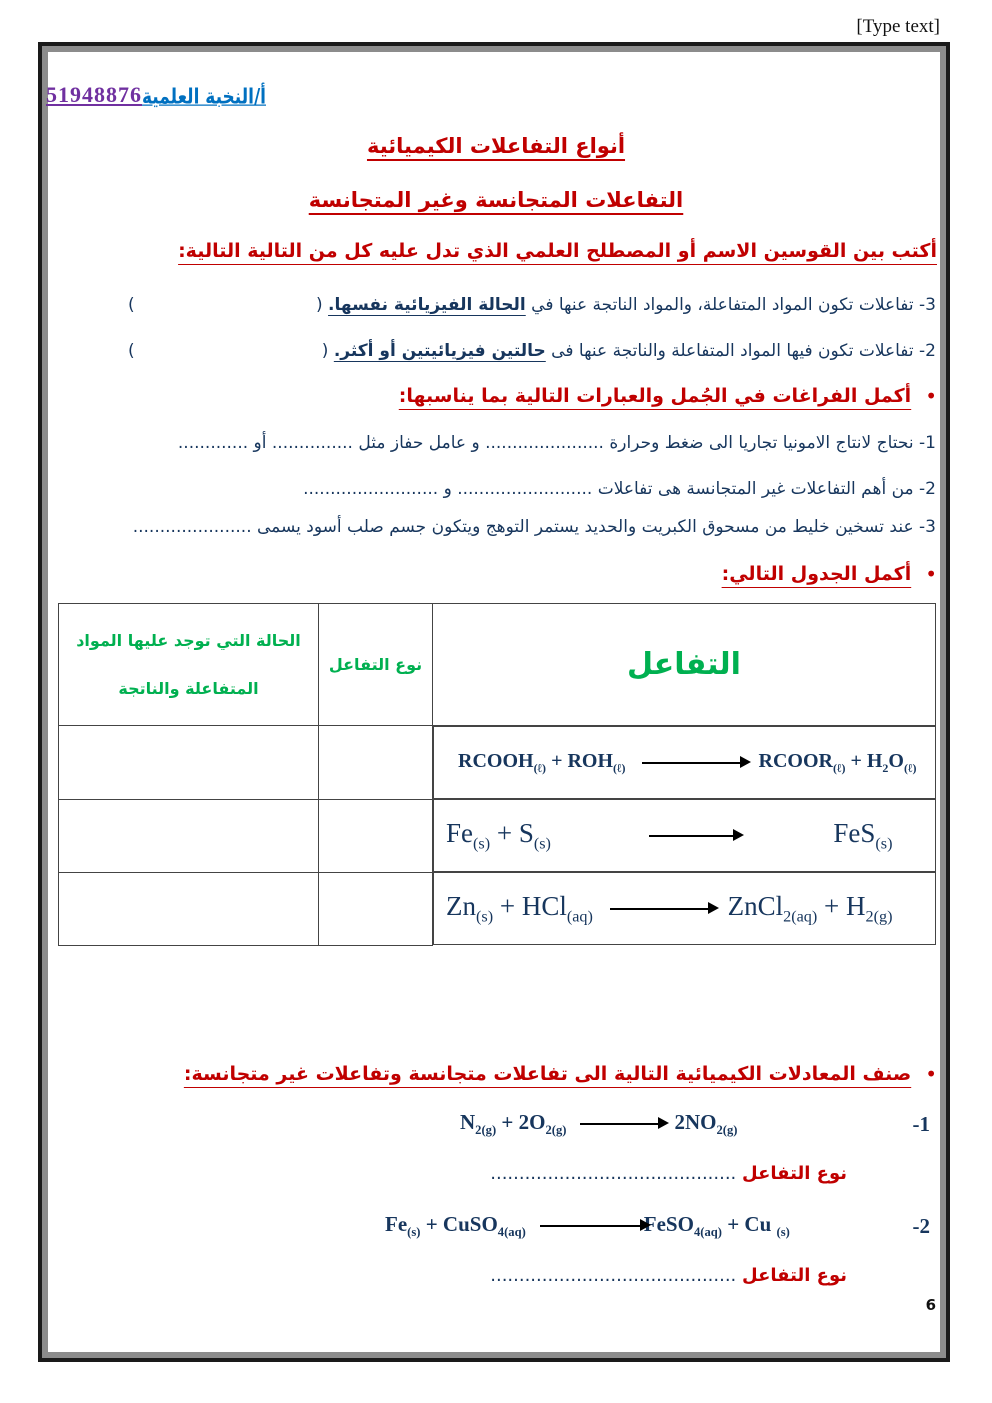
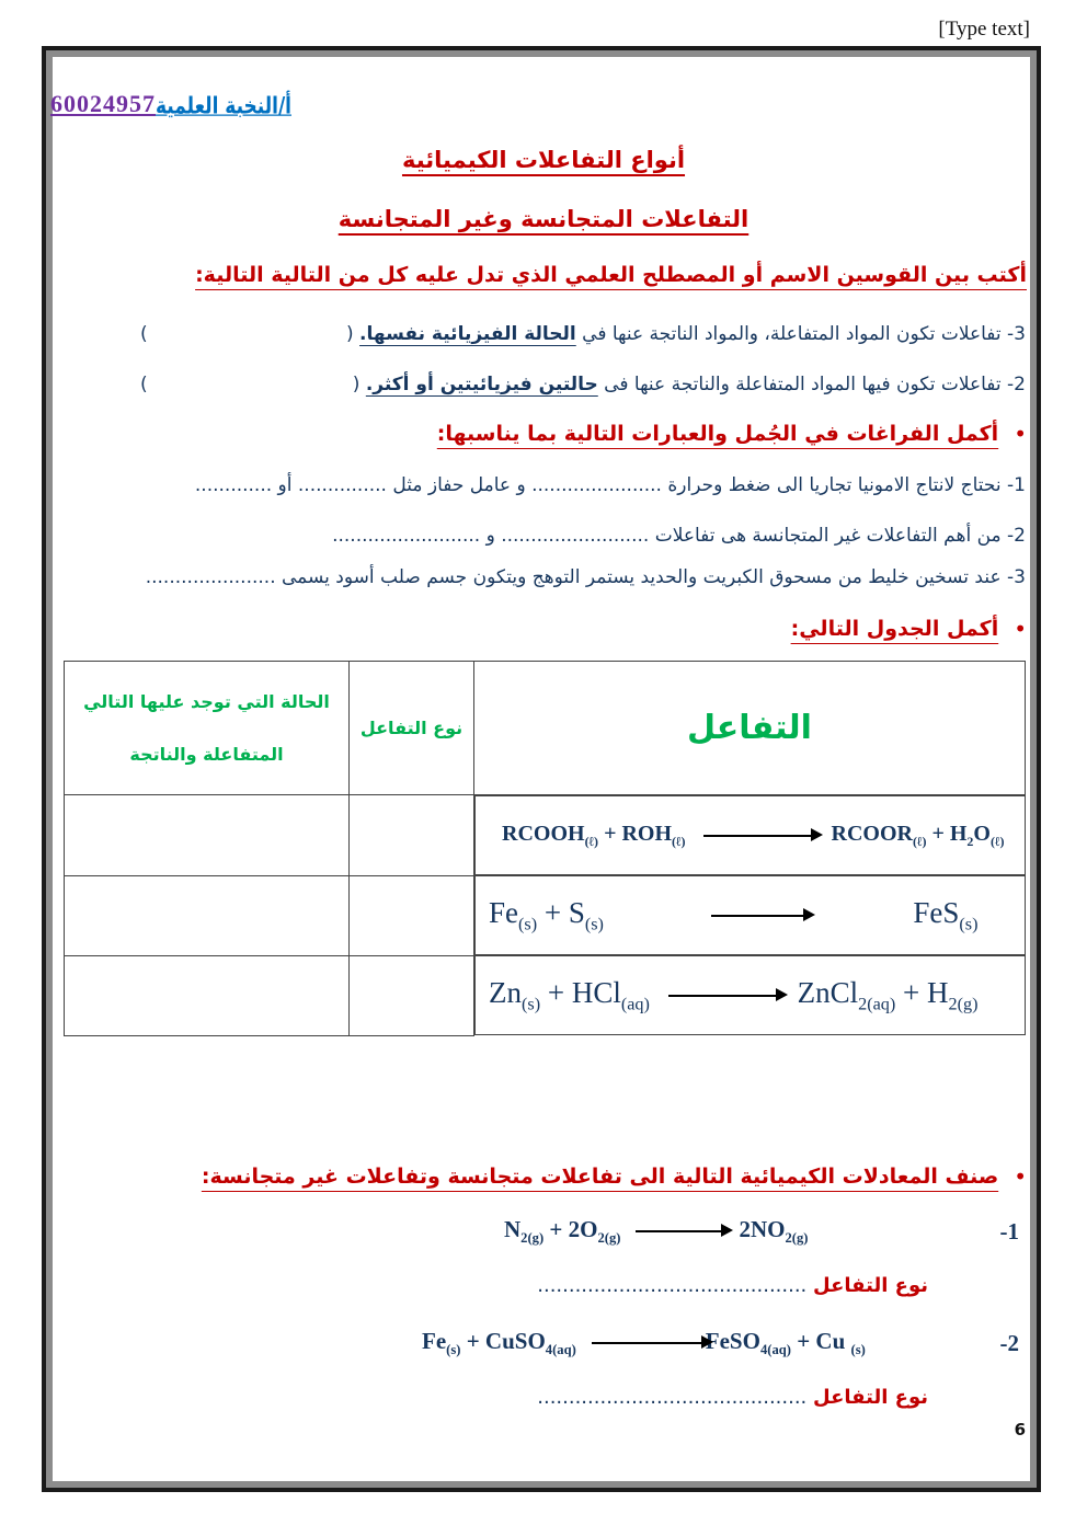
  [Type text]
- 51948876 أ/النخبة العلمية
+ 60024957 أ/النخبة العلمية
  أنواع التفاعلات الكيميائية
  التفاعلات المتجانسة وغير المتجانسة
  أكتب بين القوسين الاسم أو المصطلح العلمي الذي تدل عليه كل من التالية التالية:
  3- تفاعلات تكون المواد المتفاعلة، والمواد الناتجة عنها في الحالة الفيزيائية نفسها. (
  )
  2- تفاعلات تكون فيها المواد المتفاعلة والناتجة عنها فى حالتين فيزيائيتين أو أكثر. (
  )
  •
  أكمل الفراغات في الجُمل والعبارات التالية بما يناسبها:
  1- نحتاج لانتاج الامونيا تجاريا الى ضغط وحرارة ...................... و عامل حفاز مثل ............... أو .............
  2- من أهم التفاعلات غير المتجانسة هى تفاعلات ......................... و .........................
  3- عند تسخين خليط من مسحوق الكبريت والحديد يستمر التوهج ويتكون جسم صلب أسود يسمى ......................
  •
  أكمل الجدول التالي:
- الحالة التي توجد عليها المواد المتفاعلة والناتجة	نوع التفاعل	التفاعل
+ الحالة التي توجد عليها التالي المتفاعلة والناتجة	نوع التفاعل	التفاعل
  RCOOH(ℓ) + ROH(ℓ) RCOOR(ℓ) + H2O(ℓ)
  Fe(s) + S(s) FeS(s)
  Zn(s) + HCl(aq) ZnCl2(aq) + H2(g)
  •
  صنف المعادلات الكيميائية التالية الى تفاعلات متجانسة وتفاعلات غير متجانسة:
  N2(g) + 2O2(g)
  2NO2(g)
  -1
  نوع التفاعل ...........................................
  Fe(s) + CuSO4(aq)
  eSO4(aq) + Cu (s)
  -2
  نوع التفاعل ...........................................
  6
